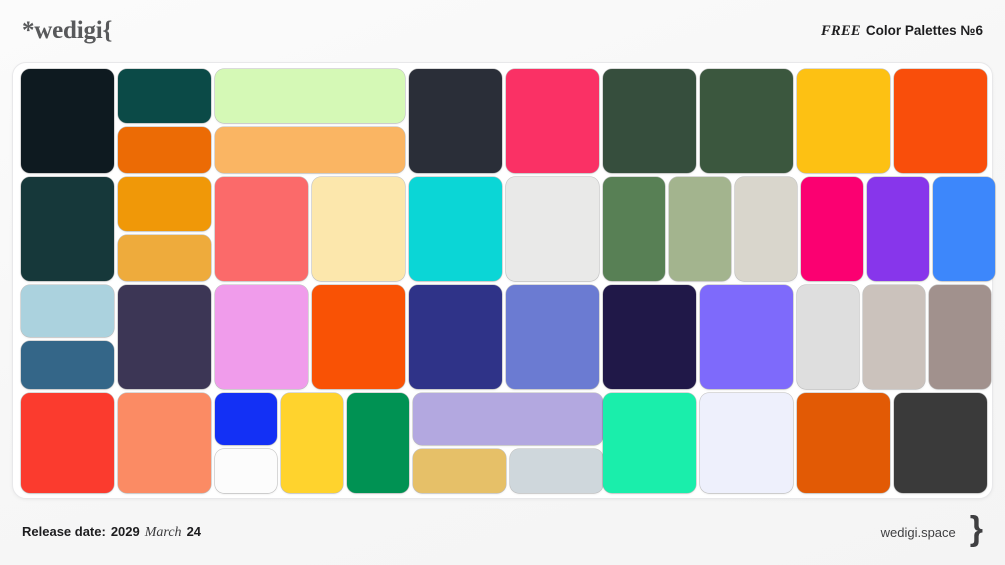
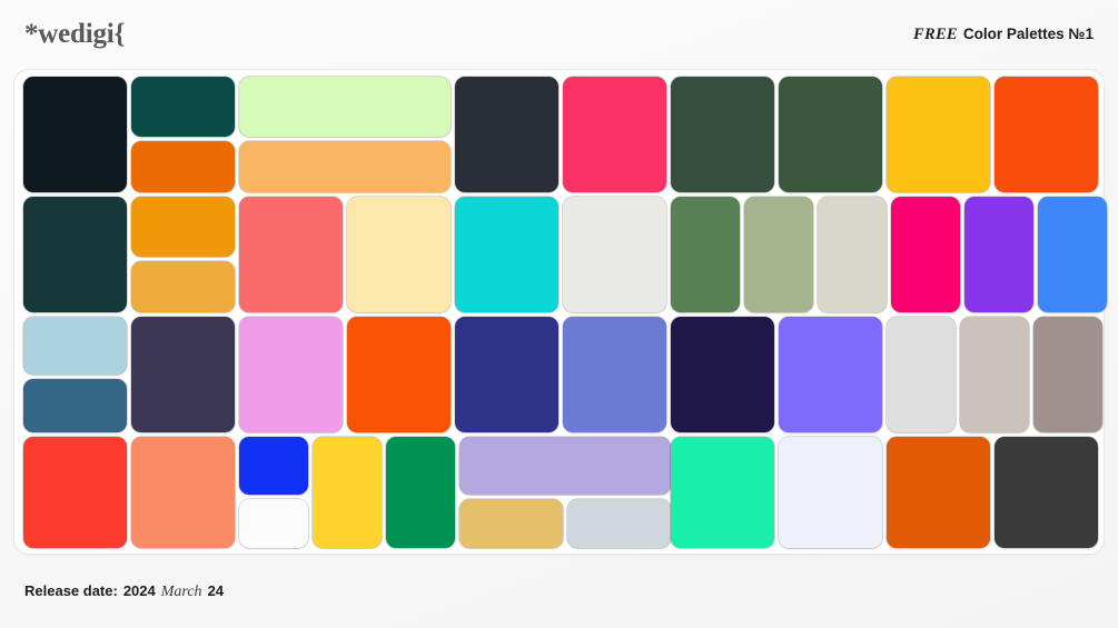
  *wedigi{
  FREE
- Color Palettes №6
+ Color Palettes №1
  Release date:
- 2029
+ 2024
  March
  24
- wedigi.space
- }
